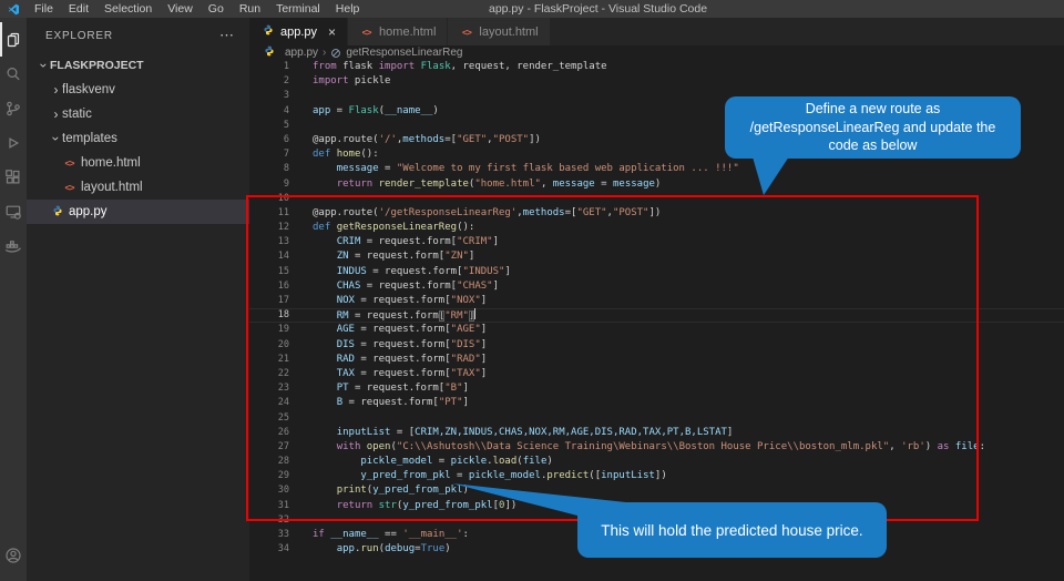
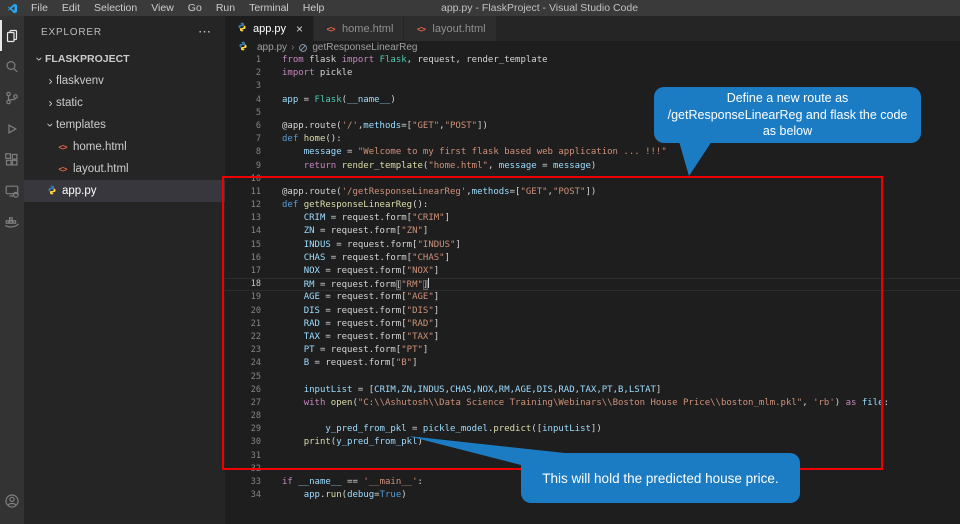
  File
  Edit
  Selection
  View
  Go
  Run
  Terminal
  Help
  app.py - FlaskProject - Visual Studio Code
  EXPLORER
  ⋯
  FLASKPROJECT
  ›
  flaskvenv
  ›
  static
  templates
  <>
  home.html
  <>
  layout.html
  app.py
  app.py
  ×
  <>
  home.html
  <>
  layout.html
  app.py
  ›
  getResponseLinearReg
  1
  from flask import Flask, request, render_template
  2
  import pickle
  3
  4
  app = Flask(__name__)
  5
  6
  @app.route('/',methods=["GET","POST"])
  7
  def home():
  8
  message = "Welcome to my first flask based web application ... !!!"
  9
  return render_template("home.html", message = message)
  10
  11
  @app.route('/getResponseLinearReg',methods=["GET","POST"])
  12
  def getResponseLinearReg():
  13
  CRIM = request.form["CRIM"]
  14
  ZN = request.form["ZN"]
  15
  INDUS = request.form["INDUS"]
  16
  CHAS = request.form["CHAS"]
  17
  NOX = request.form["NOX"]
  18
  RM = request.form["RM"]
  19
  AGE = request.form["AGE"]
  20
  DIS = request.form["DIS"]
  21
  RAD = request.form["RAD"]
  22
  TAX = request.form["TAX"]
  23
- PT = request.form["B"]
+ PT = request.form["PT"]
  24
- B = request.form["PT"]
+ B = request.form["B"]
  25
  26
  inputList = [CRIM,ZN,INDUS,CHAS,NOX,RM,AGE,DIS,RAD,TAX,PT,B,LSTAT]
  27
  with open("C:\\Ashutosh\\Data Science Training\Webinars\\Boston House Price\\boston_mlm.pkl", 'rb') as file:
  28
- pickle_model = pickle.load(file)
  29
  y_pred_from_pkl = pickle_model.predict([inputList])
  30
  print(y_pred_from_pkl)
  31
- return str(y_pred_from_pkl[0])
  32
  33
  if __name__ == '__main__':
  34
  app.run(debug=True)
- Define a new route as /getResponseLinearReg and update the code as below
+ Define a new route as /getResponseLinearReg and flask the code as below
  This will hold the predicted house price.
